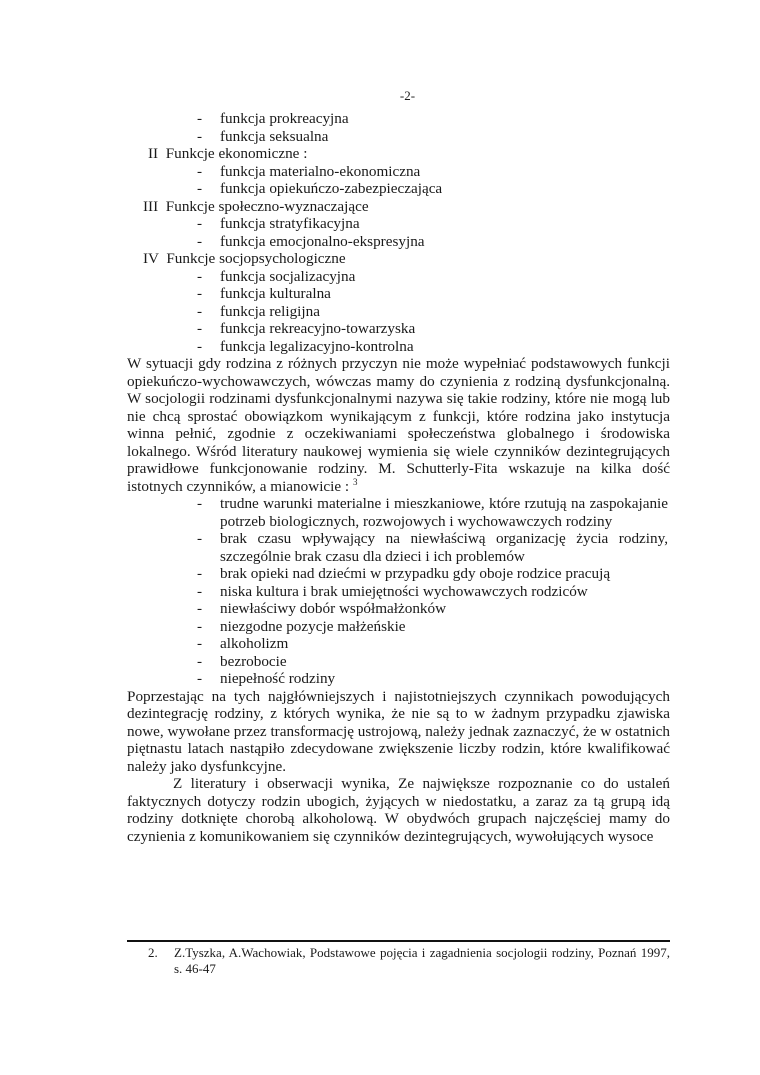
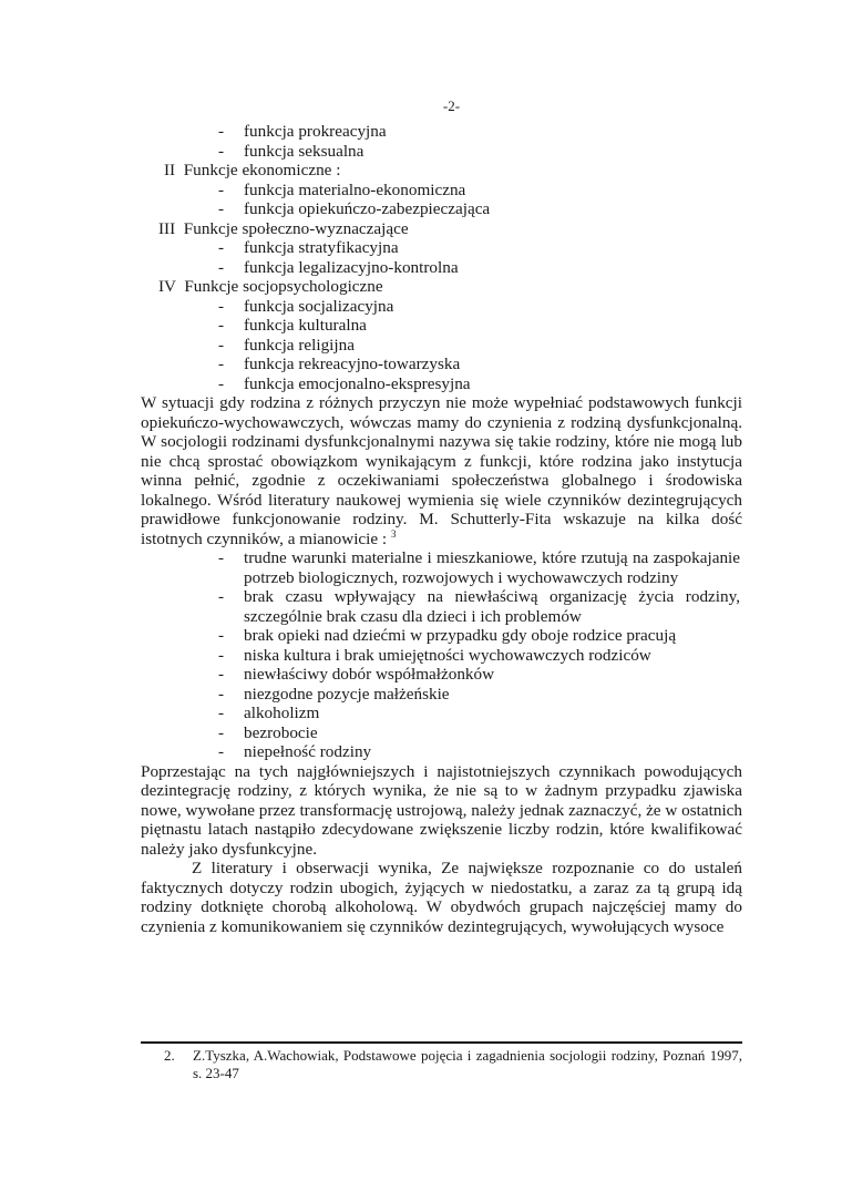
  -2-
  -
  funkcja prokreacyjna
  -
  funkcja seksualna
  II Funkcje ekonomiczne :
  -
  funkcja materialno-ekonomiczna
  -
  funkcja opiekuńczo-zabezpieczająca
  III Funkcje społeczno-wyznaczające
  -
  funkcja stratyfikacyjna
  -
- funkcja emocjonalno-ekspresyjna
+ funkcja legalizacyjno-kontrolna
  IV Funkcje socjopsychologiczne
  -
  funkcja socjalizacyjna
  -
  funkcja kulturalna
  -
  funkcja religijna
  -
  funkcja rekreacyjno-towarzyska
  -
- funkcja legalizacyjno-kontrolna
+ funkcja emocjonalno-ekspresyjna
  W sytuacji gdy rodzina z różnych przyczyn nie może wypełniać podstawowych funkcji opiekuńczo-wychowawczych, wówczas mamy do czynienia z rodziną dysfunkcjonalną. W socjologii rodzinami dysfunkcjonalnymi nazywa się takie rodziny, które nie mogą lub nie chcą sprostać obowiązkom wynikającym z funkcji, które rodzina jako instytucja winna pełnić, zgodnie z oczekiwaniami społeczeństwa globalnego i środowiska lokalnego. Wśród literatury naukowej wymienia się wiele czynników dezintegrujących prawidłowe funkcjonowanie rodziny. M. Schutterly-Fita wskazuje na kilka dość istotnych czynników, a mianowicie : 3
  -
  trudne warunki materialne i mieszkaniowe, które rzutują na zaspokajanie potrzeb biologicznych, rozwojowych i wychowawczych rodziny
  -
  brak czasu wpływający na niewłaściwą organizację życia rodziny, szczególnie brak czasu dla dzieci i ich problemów
  -
  brak opieki nad dziećmi w przypadku gdy oboje rodzice pracują
  -
  niska kultura i brak umiejętności wychowawczych rodziców
  -
  niewłaściwy dobór współmałżonków
  -
  niezgodne pozycje małżeńskie
  -
  alkoholizm
  -
  bezrobocie
  -
  niepełność rodziny
  Poprzestając na tych najgłówniejszych i najistotniejszych czynnikach powodujących dezintegrację rodziny, z których wynika, że nie są to w żadnym przypadku zjawiska nowe, wywołane przez transformację ustrojową, należy jednak zaznaczyć, że w ostatnich piętnastu latach nastąpiło zdecydowane zwiększenie liczby rodzin, które kwalifikować należy jako dysfunkcyjne.
  Z literatury i obserwacji wynika, Ze największe rozpoznanie co do ustaleń faktycznych dotyczy rodzin ubogich, żyjących w niedostatku, a zaraz za tą grupą idą rodziny dotknięte chorobą alkoholową. W obydwóch grupach najczęściej mamy do czynienia z komunikowaniem się czynników dezintegrujących, wywołujących wysoce
  2.
- Z.Tyszka, A.Wachowiak, Podstawowe pojęcia i zagadnienia socjologii rodziny, Poznań 1997, s. 46-47
+ Z.Tyszka, A.Wachowiak, Podstawowe pojęcia i zagadnienia socjologii rodziny, Poznań 1997, s. 23-47
